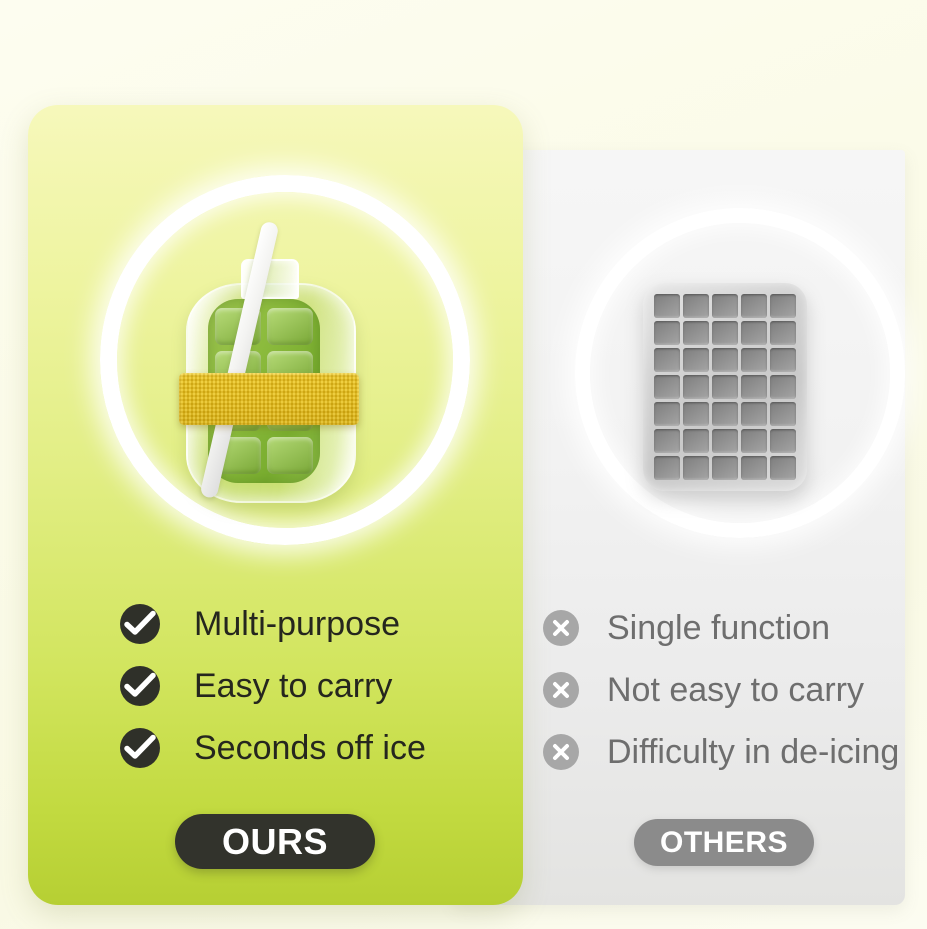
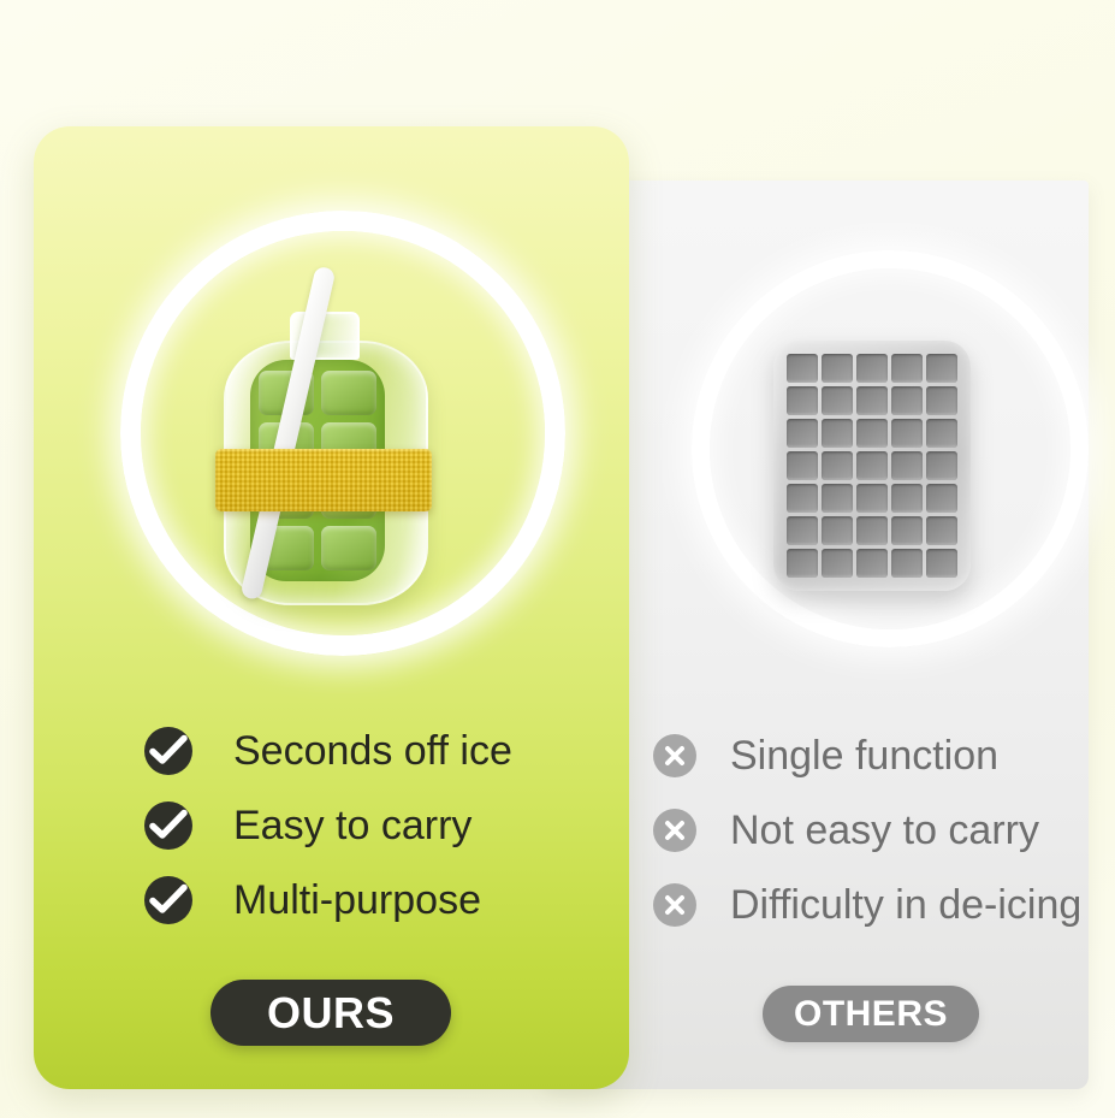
- Multi-purpose
+ Seconds off ice
  Easy to carry
- Seconds off ice
+ Multi-purpose
  Single function
  Not easy to carry
  Difficulty in de-icing
  OURS
  OTHERS
